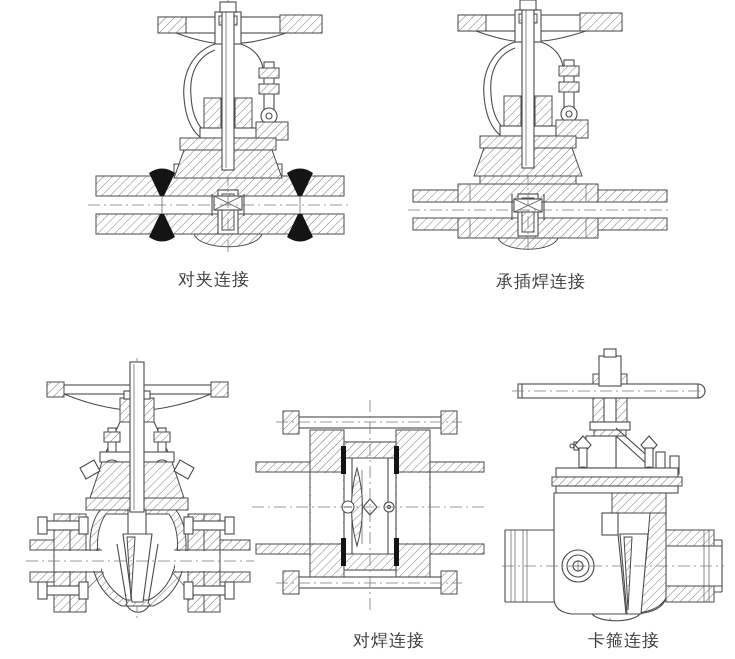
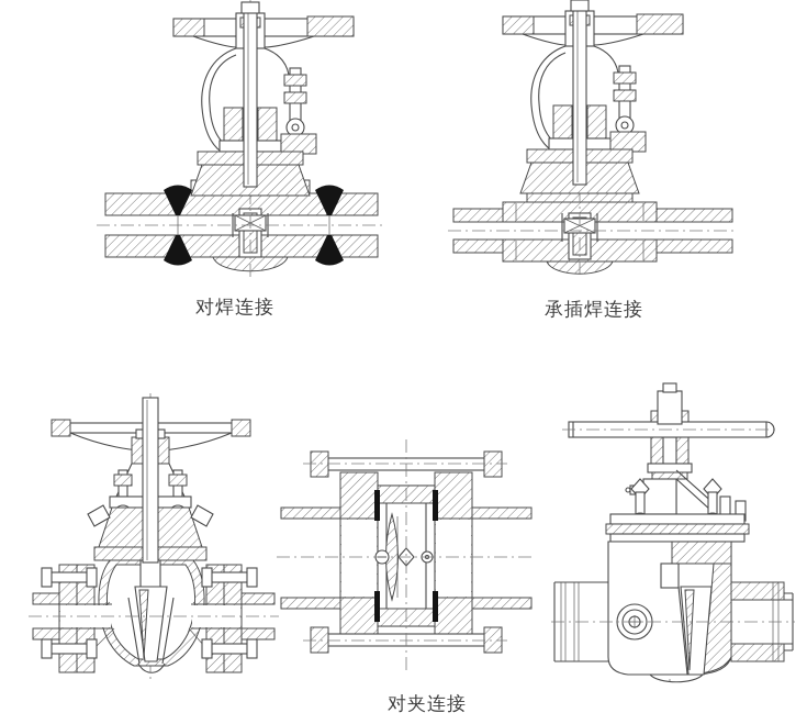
- 对夹连接
+ 对焊连接
  承插焊连接
- 对焊连接
+ 对夹连接
- 卡箍连接
